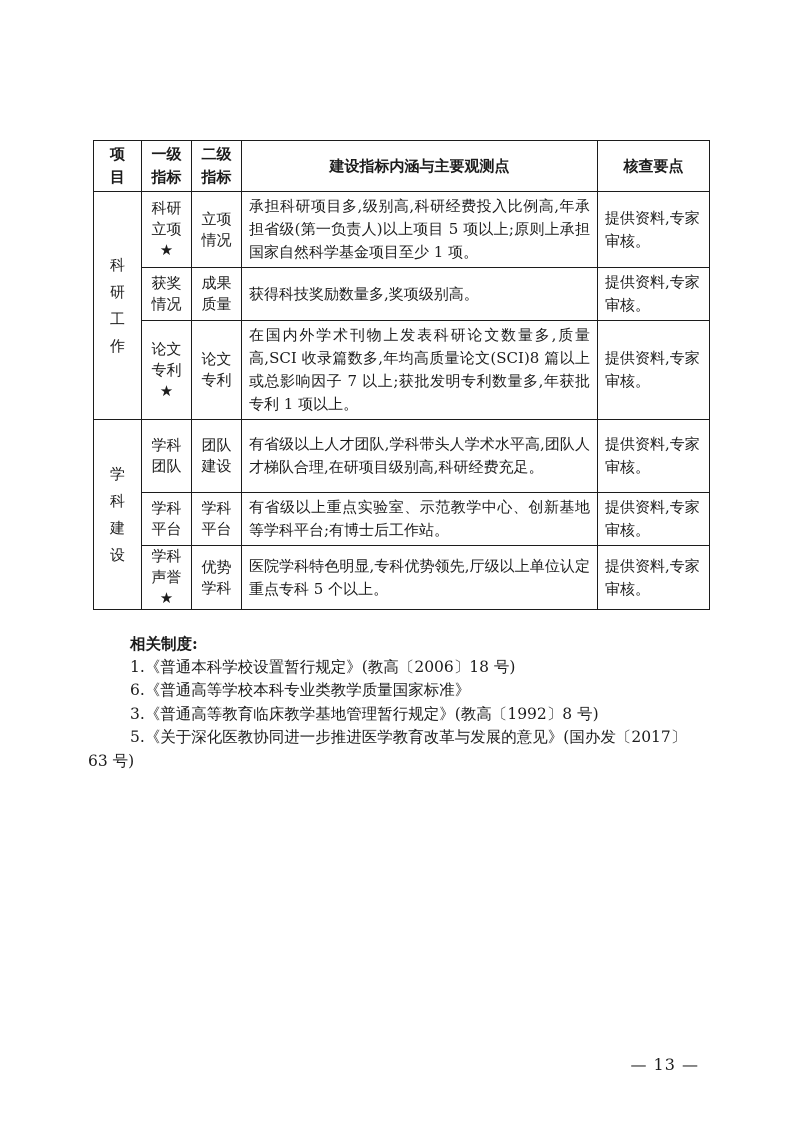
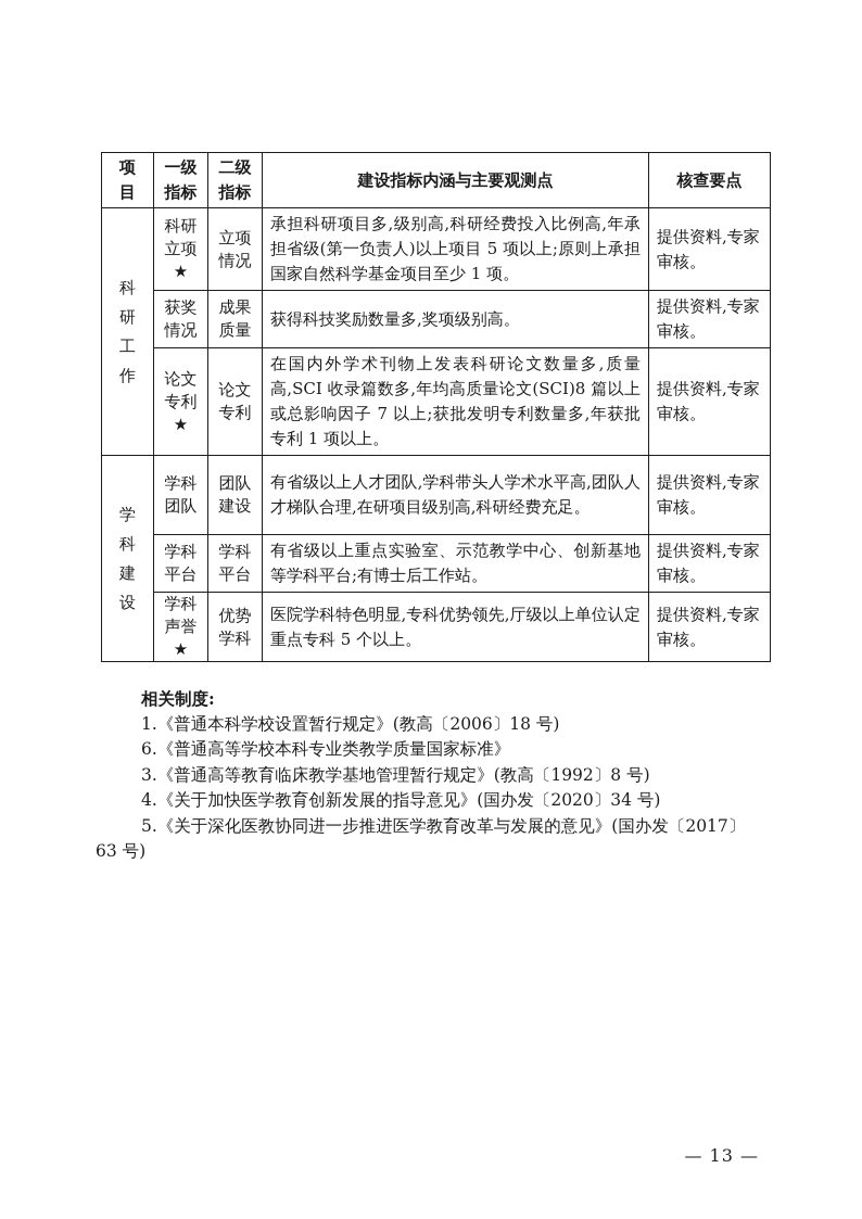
  项 目	一级 指标	二级 指标	建设指标内涵与主要观测点	核查要点
  科 研 工 作	科研 立项 ★	立项 情况	承担科研项目多,级别高,科研经费投入比例高,年承担省级(第一负责人)以上项目 5 项以上;原则上承担国家自然科学基金项目至少 1 项。	提供资料,专家审核。
  获奖 情况	成果 质量	获得科技奖励数量多,奖项级别高。	提供资料,专家审核。
  论文 专利 ★	论文 专利	在国内外学术刊物上发表科研论文数量多,质量高,SCI 收录篇数多,年均高质量论文(SCI)8 篇以上或总影响因子 7 以上;获批发明专利数量多,年获批专利 1 项以上。	提供资料,专家审核。
  学 科 建 设	学科 团队	团队 建设	有省级以上人才团队,学科带头人学术水平高,团队人才梯队合理,在研项目级别高,科研经费充足。	提供资料,专家审核。
  学科 平台	学科 平台	有省级以上重点实验室、示范教学中心、创新基地等学科平台;有博士后工作站。	提供资料,专家审核。
  学科 声誉 ★	优势 学科	医院学科特色明显,专科优势领先,厅级以上单位认定重点专科 5 个以上。	提供资料,专家审核。
  相关制度:
  1.《普通本科学校设置暂行规定》(教高〔2006〕18 号)
  6.《普通高等学校本科专业类教学质量国家标准》
  3.《普通高等教育临床教学基地管理暂行规定》(教高〔1992〕8 号)
+ 4.《关于加快医学教育创新发展的指导意见》(国办发〔2020〕34 号)
  5.《关于深化医教协同进一步推进医学教育改革与发展的意见》(国办发〔2017〕
  63 号)
  — 13 —
